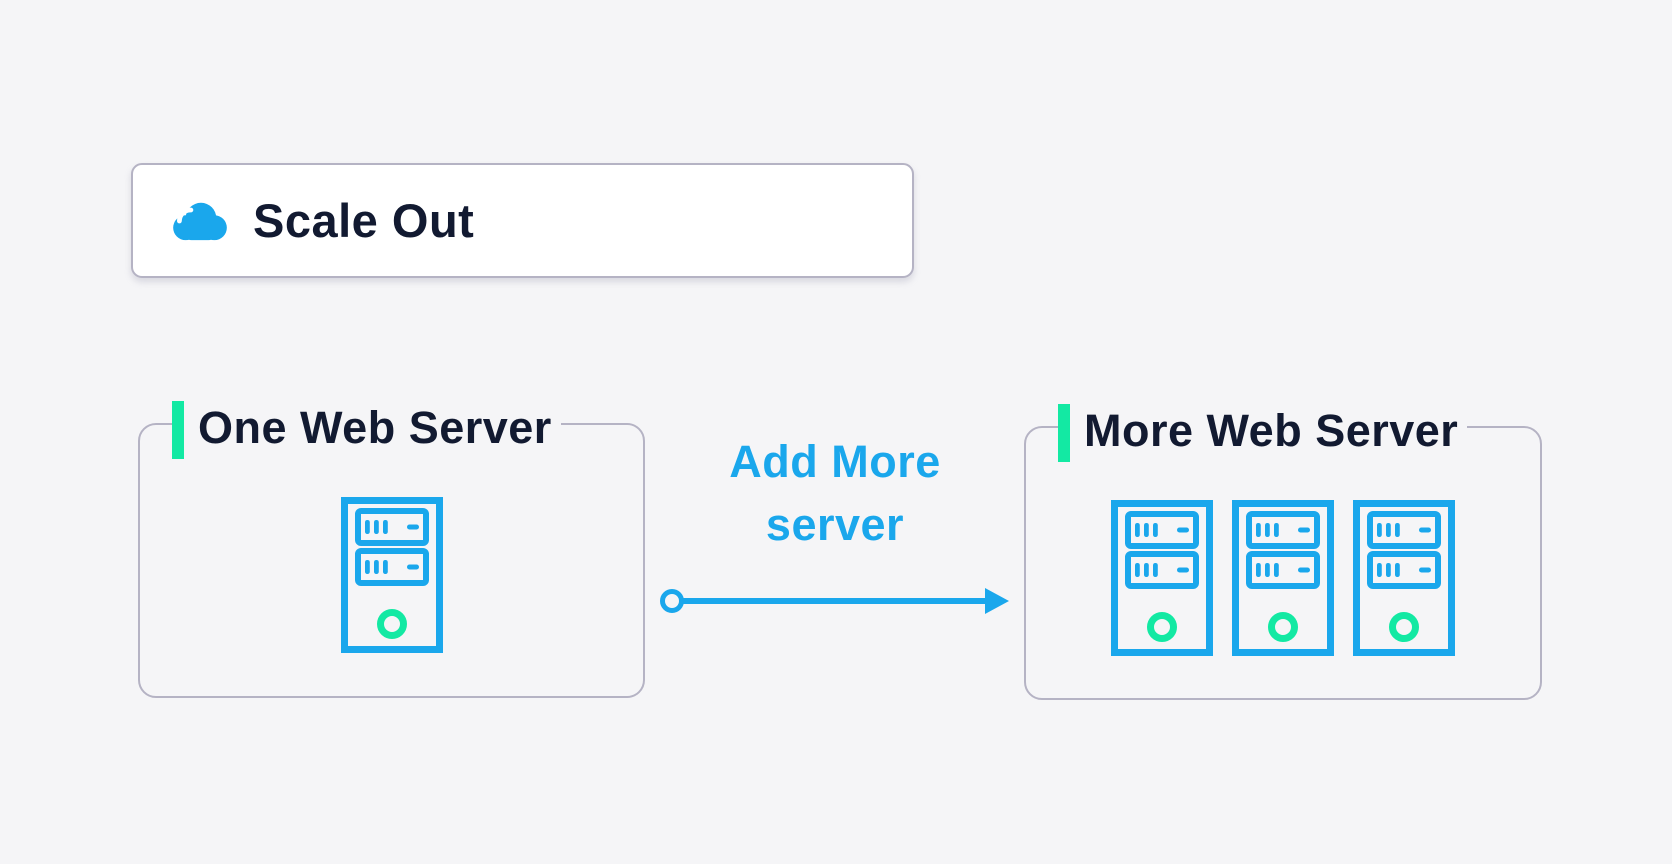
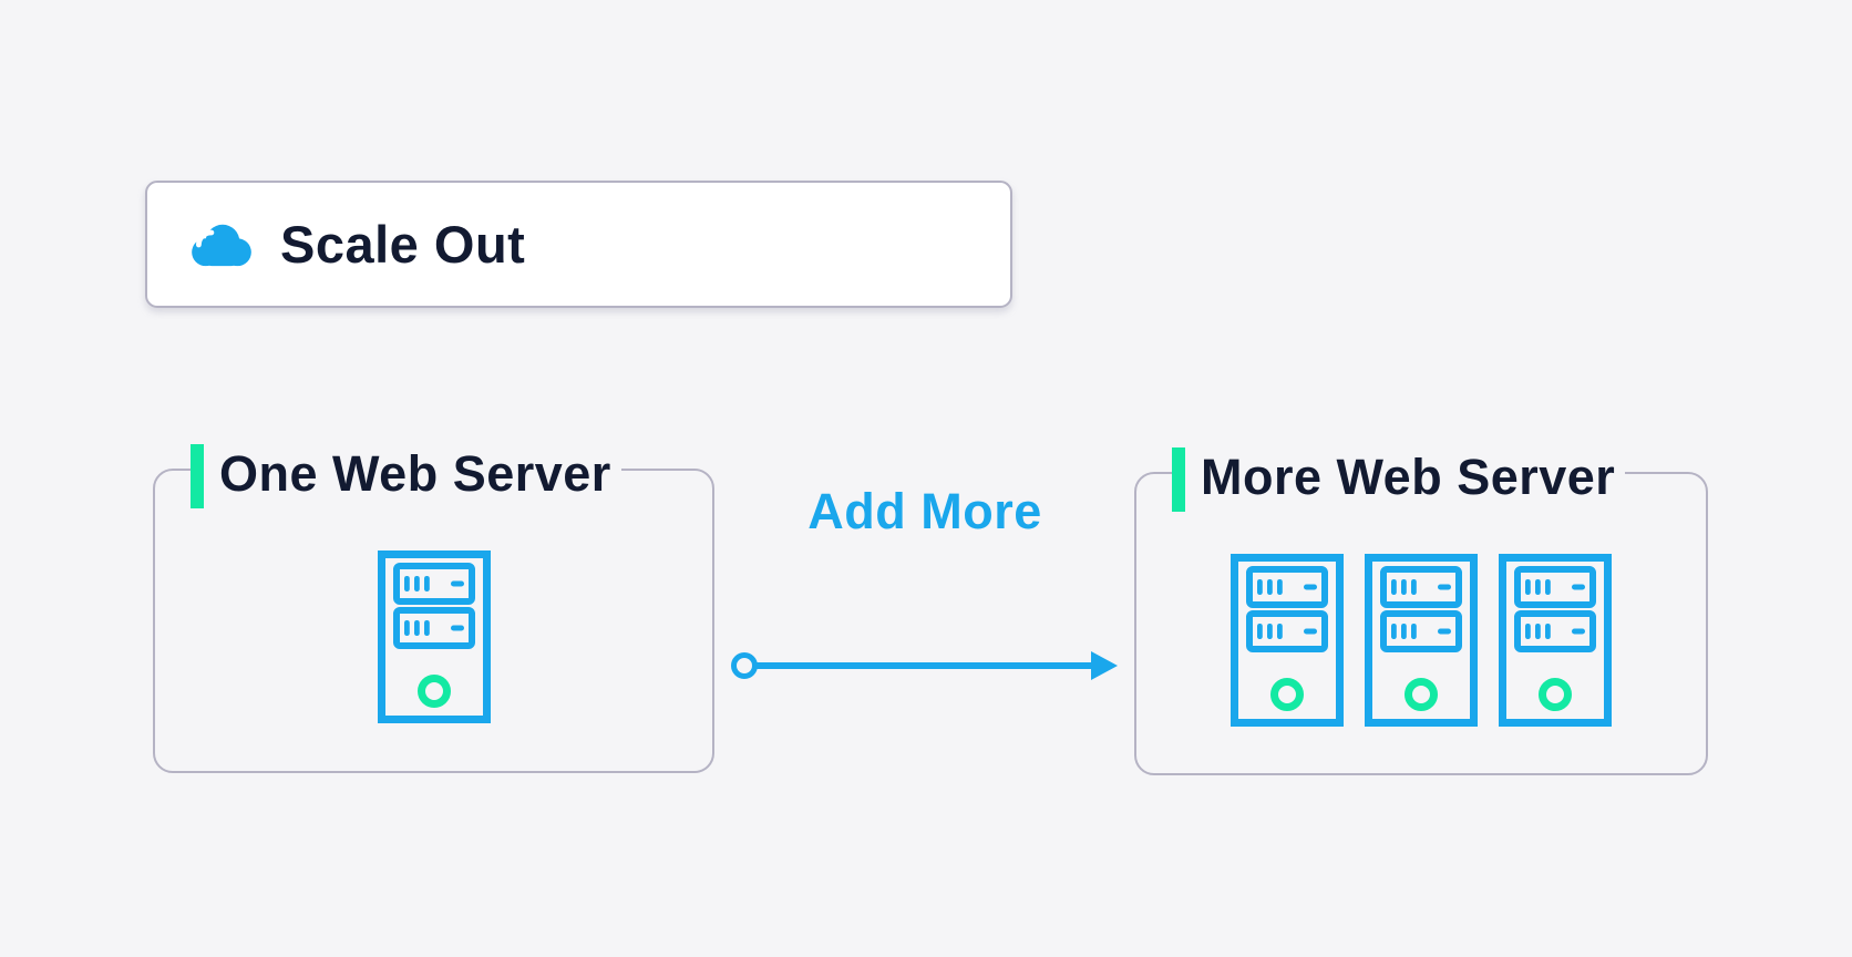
  Scale Out
  One Web Server
  Add More
- server
  More Web Server
